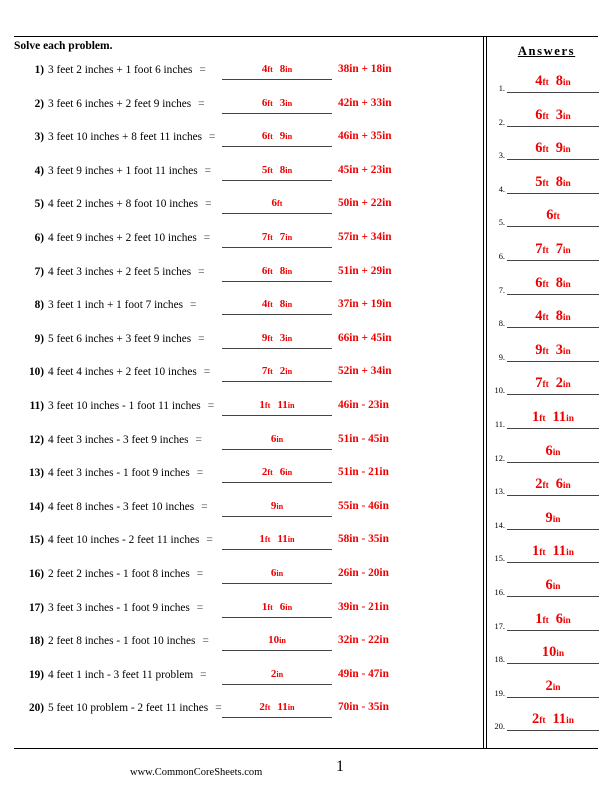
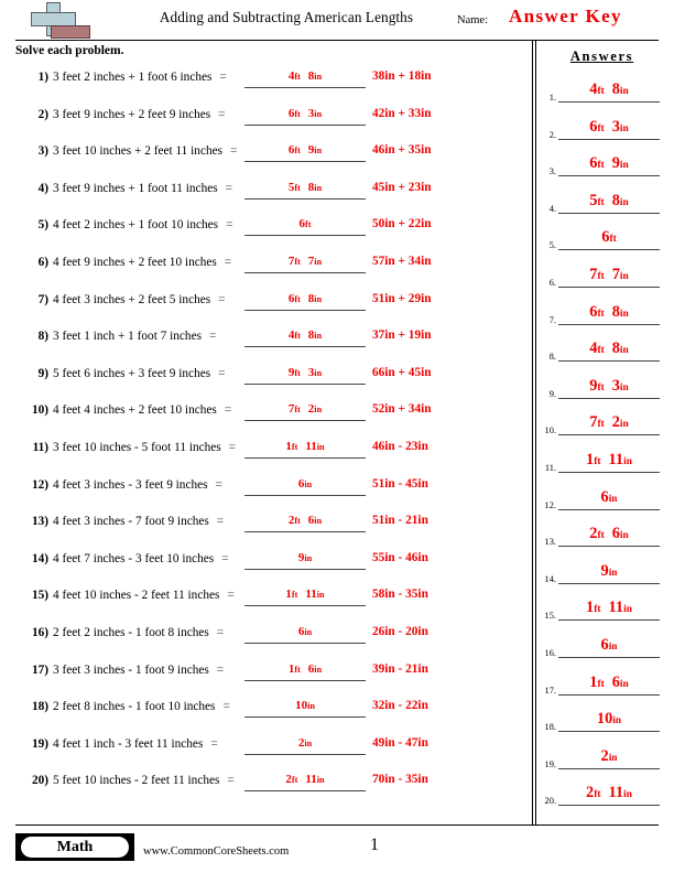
+ Adding and Subtracting American Lengths
+ Name:
+ Answer Key
  Solve each problem.
  3 feet 2 inches + 1 foot 6 inches
  1)
  =
  4ft 8in
  38in + 18in
- 3 feet 6 inches + 2 feet 9 inches
+ 3 feet 9 inches + 2 feet 9 inches
  2)
  =
  6ft 3in
  42in + 33in
- 3 feet 10 inches + 8 feet 11 inches
+ 3 feet 10 inches + 2 feet 11 inches
  3)
  =
  6ft 9in
  46in + 35in
  3 feet 9 inches + 1 foot 11 inches
  4)
  =
  5ft 8in
  45in + 23in
- 4 feet 2 inches + 8 foot 10 inches
+ 4 feet 2 inches + 1 foot 10 inches
  5)
  =
  6ft
  50in + 22in
  4 feet 9 inches + 2 feet 10 inches
  6)
  =
  7ft 7in
  57in + 34in
  4 feet 3 inches + 2 feet 5 inches
  7)
  =
  6ft 8in
  51in + 29in
  3 feet 1 inch + 1 foot 7 inches
  8)
  =
  4ft 8in
  37in + 19in
  5 feet 6 inches + 3 feet 9 inches
  9)
  =
  9ft 3in
  66in + 45in
  4 feet 4 inches + 2 feet 10 inches
  10)
  =
  7ft 2in
  52in + 34in
- 3 feet 10 inches - 1 foot 11 inches
+ 3 feet 10 inches - 5 foot 11 inches
  11)
  =
  1ft 11in
  46in - 23in
  4 feet 3 inches - 3 feet 9 inches
  12)
  =
  6in
  51in - 45in
- 4 feet 3 inches - 1 foot 9 inches
+ 4 feet 3 inches - 7 foot 9 inches
  13)
  =
  2ft 6in
  51in - 21in
- 4 feet 8 inches - 3 feet 10 inches
+ 4 feet 7 inches - 3 feet 10 inches
  14)
  =
  9in
  55in - 46in
  4 feet 10 inches - 2 feet 11 inches
  15)
  =
  1ft 11in
  58in - 35in
  2 feet 2 inches - 1 foot 8 inches
  16)
  =
  6in
  26in - 20in
  3 feet 3 inches - 1 foot 9 inches
  17)
  =
  1ft 6in
  39in - 21in
  2 feet 8 inches - 1 foot 10 inches
  18)
  =
  10in
  32in - 22in
- 4 feet 1 inch - 3 feet 11 problem
+ 4 feet 1 inch - 3 feet 11 inches
  19)
  =
  2in
  49in - 47in
- 5 feet 10 problem - 2 feet 11 inches
+ 5 feet 10 inches - 2 feet 11 inches
  20)
  =
  2ft 11in
  70in - 35in
  Answers
  1.
  4ft 8in
  2.
  6ft 3in
  3.
  6ft 9in
  4.
  5ft 8in
  5.
  6ft
  6.
  7ft 7in
  7.
  6ft 8in
  8.
  4ft 8in
  9.
  9ft 3in
  10.
  7ft 2in
  11.
  1ft 11in
  12.
  6in
  13.
  2ft 6in
  14.
  9in
  15.
  1ft 11in
  16.
  6in
  17.
  1ft 6in
  18.
  10in
  19.
  2in
  20.
  2ft 11in
+ Math
  www.CommonCoreSheets.com
  1
